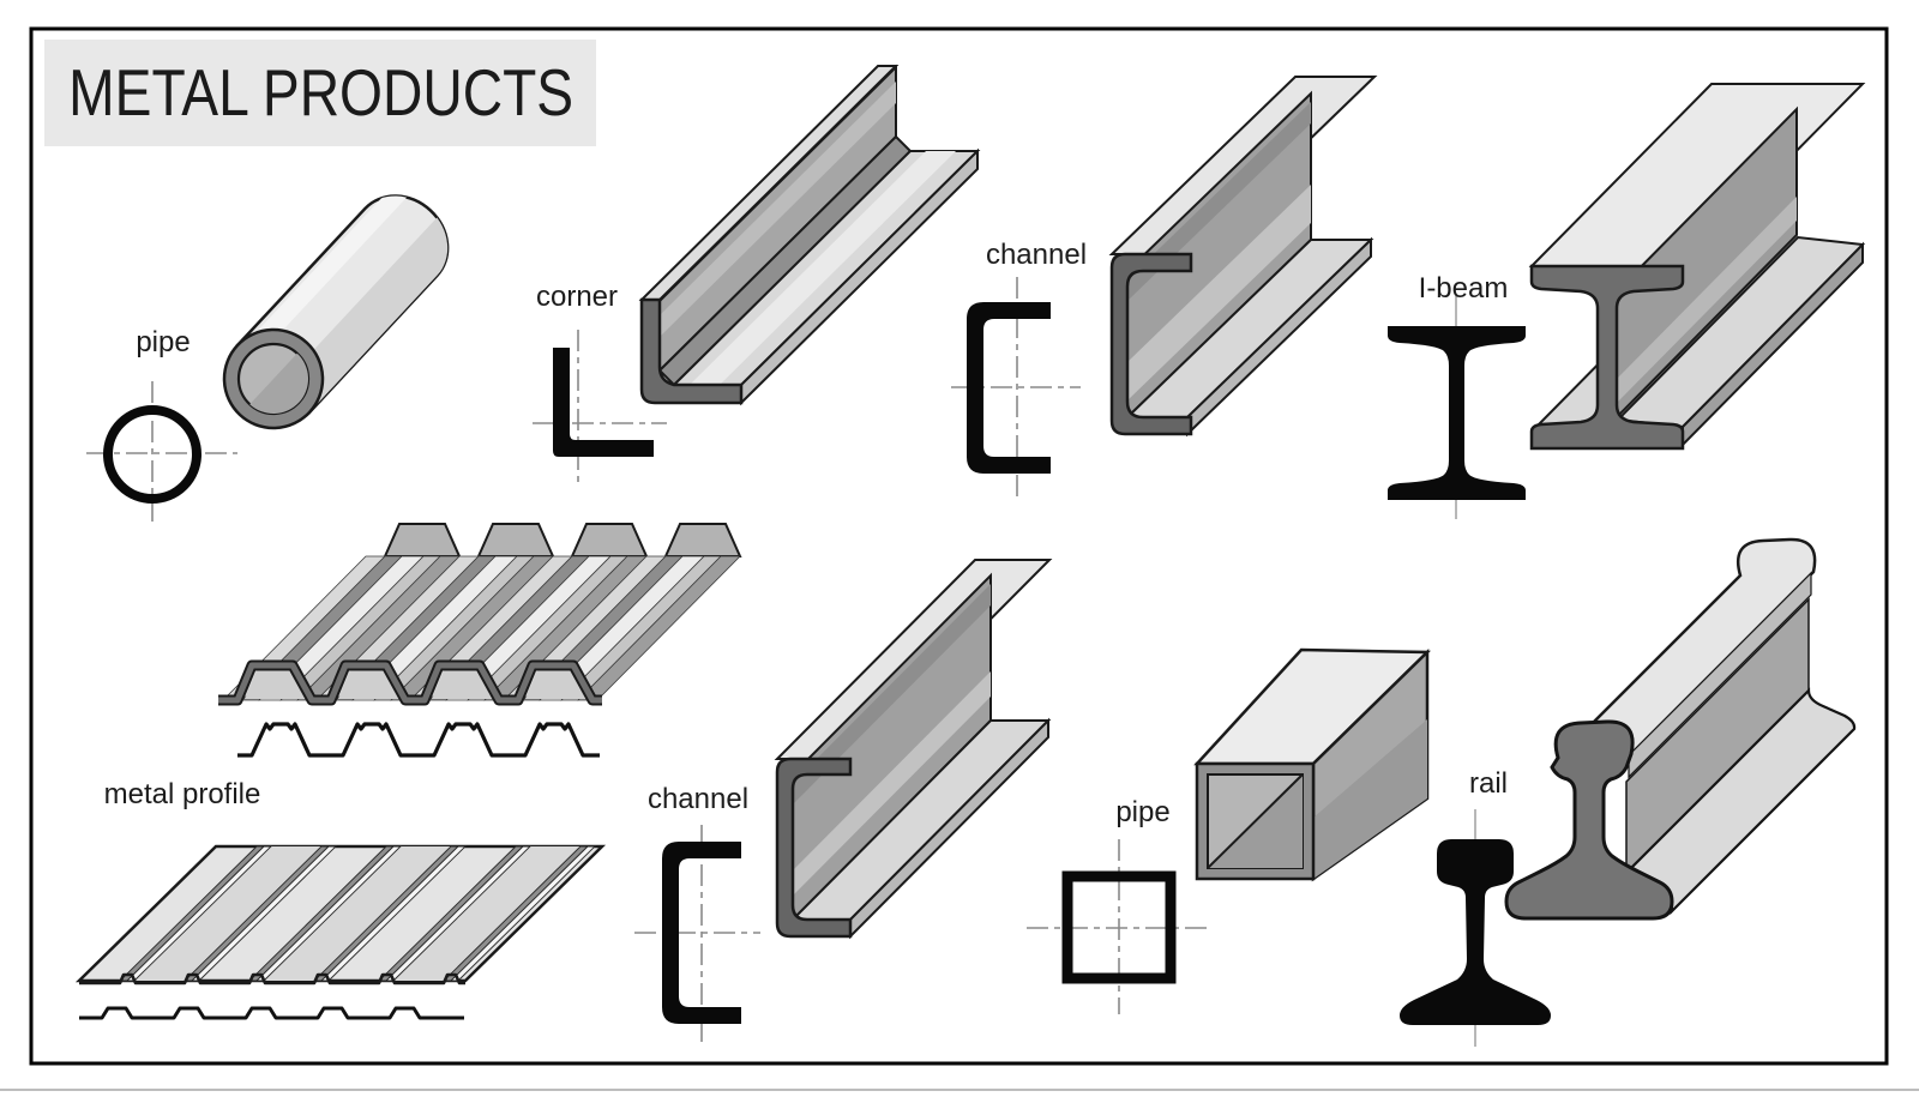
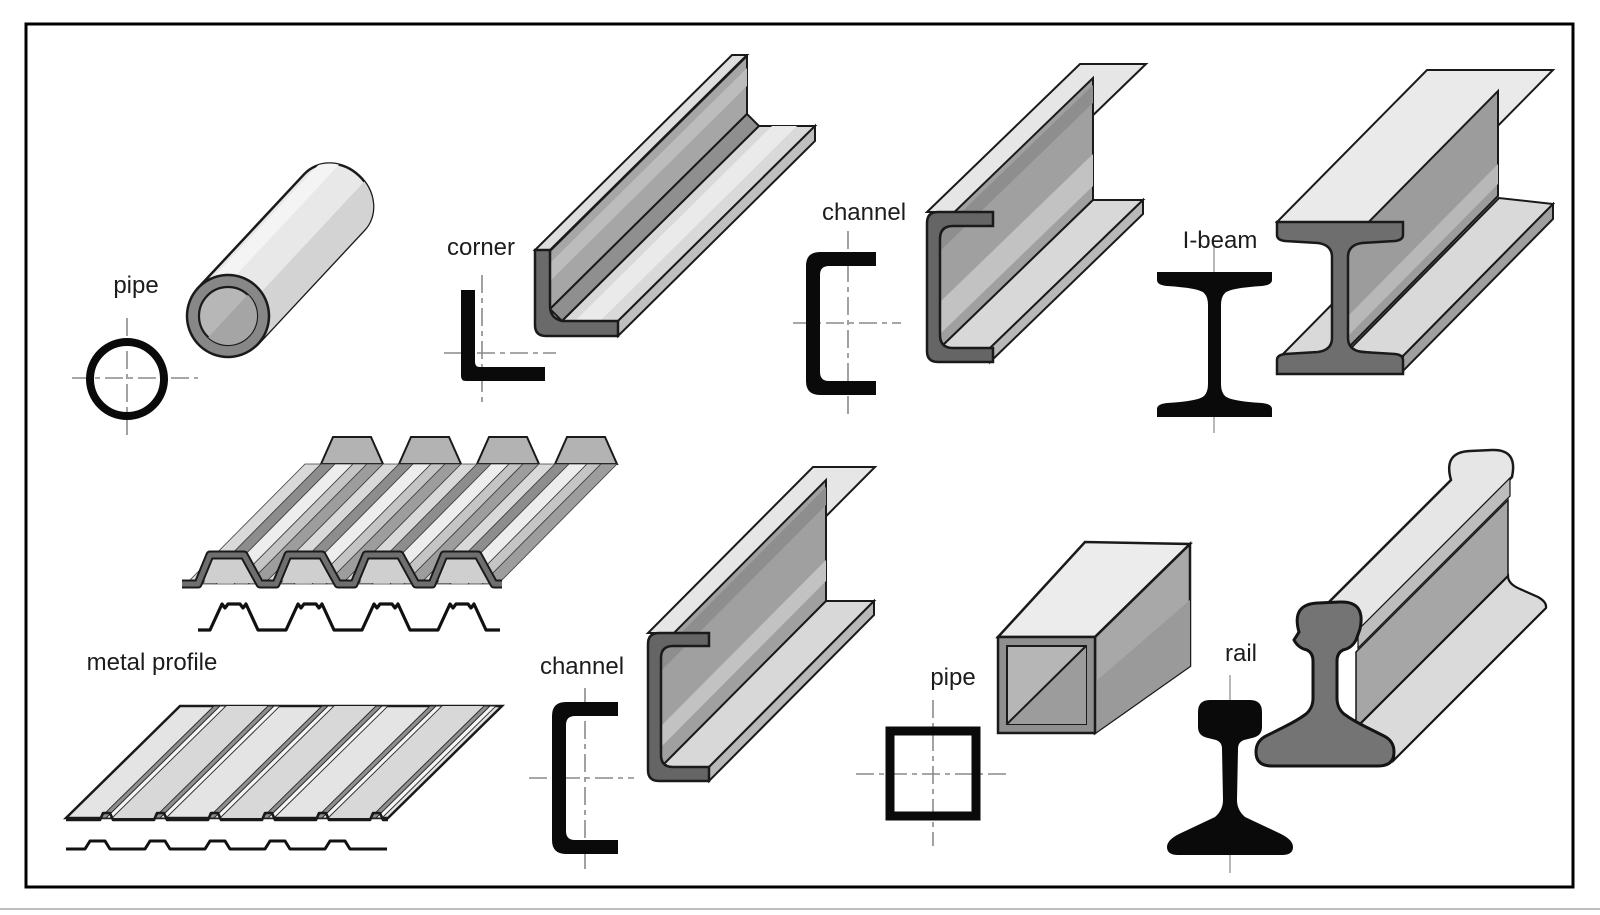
- METAL PRODUCTS
  pipe
  corner
  channel
  I-beam
  metal profile
  channel
  pipe
  rail
